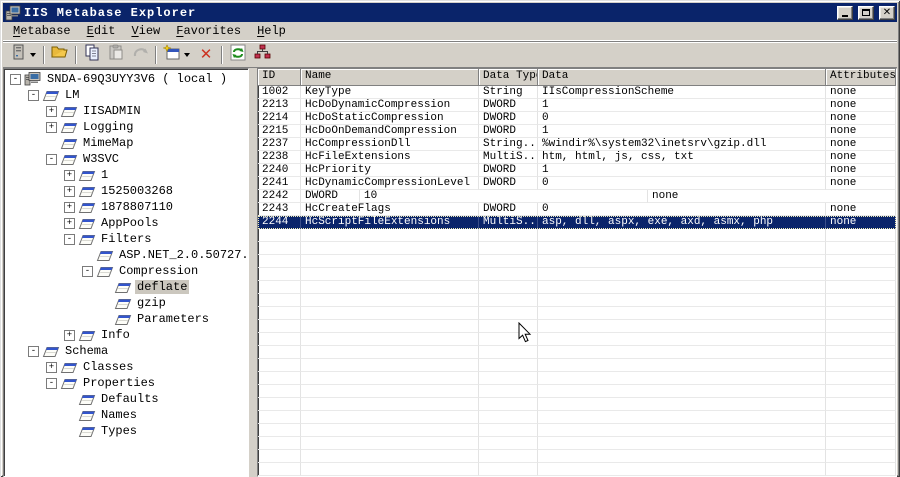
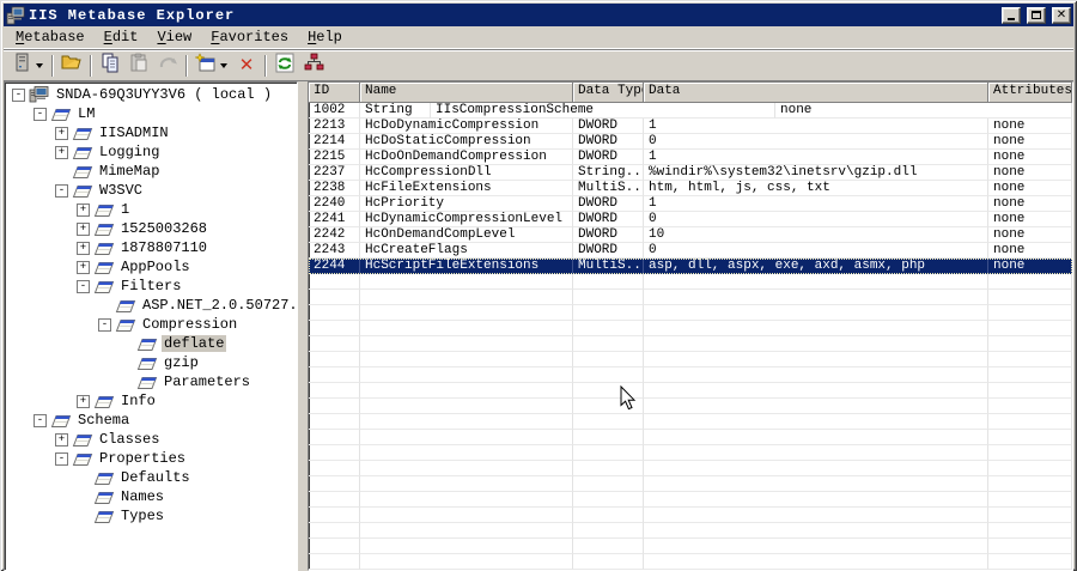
  IIS Metabase Explorer
  ✕
  Metabase
  Edit
  View
  Favorites
  Help
  ✕
  -
  SNDA-69Q3UYY3V6 ( local )
  -
  LM
  +
  IISADMIN
  +
  Logging
  MimeMap
  -
  W3SVC
  +
  1
  +
  1525003268
  +
  1878807110
  +
  AppPools
  -
  Filters
  ASP.NET_2.0.50727.
  -
  Compression
  deflate
  gzip
  Parameters
  +
  Info
  -
  Schema
  +
  Classes
  -
  Properties
  Defaults
  Names
  Types
  ID
  Name
  Data Typ
  Data
  Attributes
  1002
- KeyType
  String
  IIsCompressionScheme
  none
  2213
  HcDoDynamicCompression
  DWORD
  1
  none
  2214
  HcDoStaticCompression
  DWORD
  0
  none
  2215
  HcDoOnDemandCompression
  DWORD
  1
  none
  2237
  HcCompressionDll
  String..
  %windir%\system32\inetsrv\gzip.dll
  none
  2238
  HcFileExtensions
  MultiS..
  htm, html, js, css, txt
  none
  2240
  HcPriority
  DWORD
  1
  none
  2241
  HcDynamicCompressionLevel
  DWORD
  0
  none
  2242
+ HcOnDemandCompLevel
  DWORD
  10
  none
  2243
  HcCreateFlags
  DWORD
  0
  none
  2244
  HcScriptFileExtensions
  MultiS..
  asp, dll, aspx, exe, axd, asmx, php
  none
